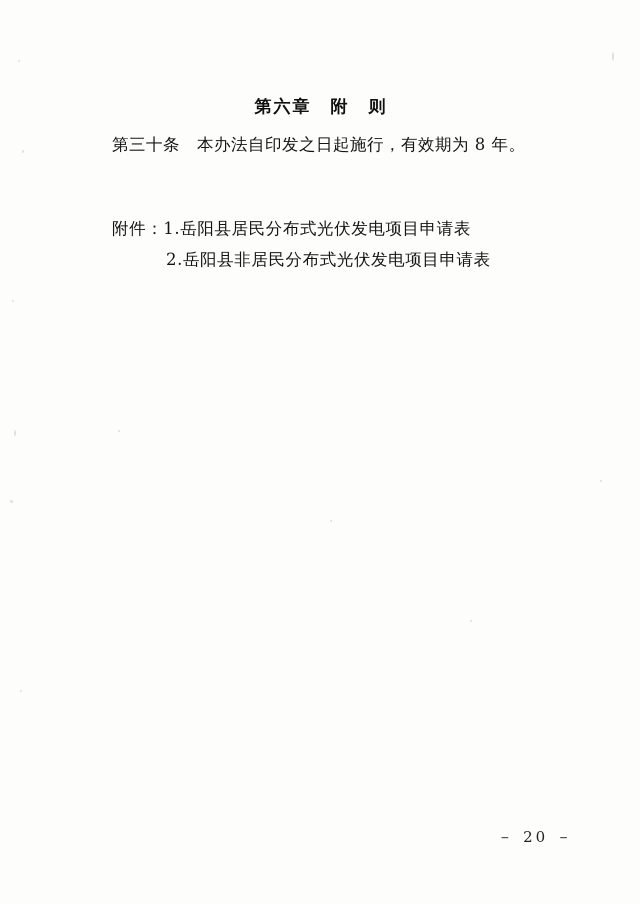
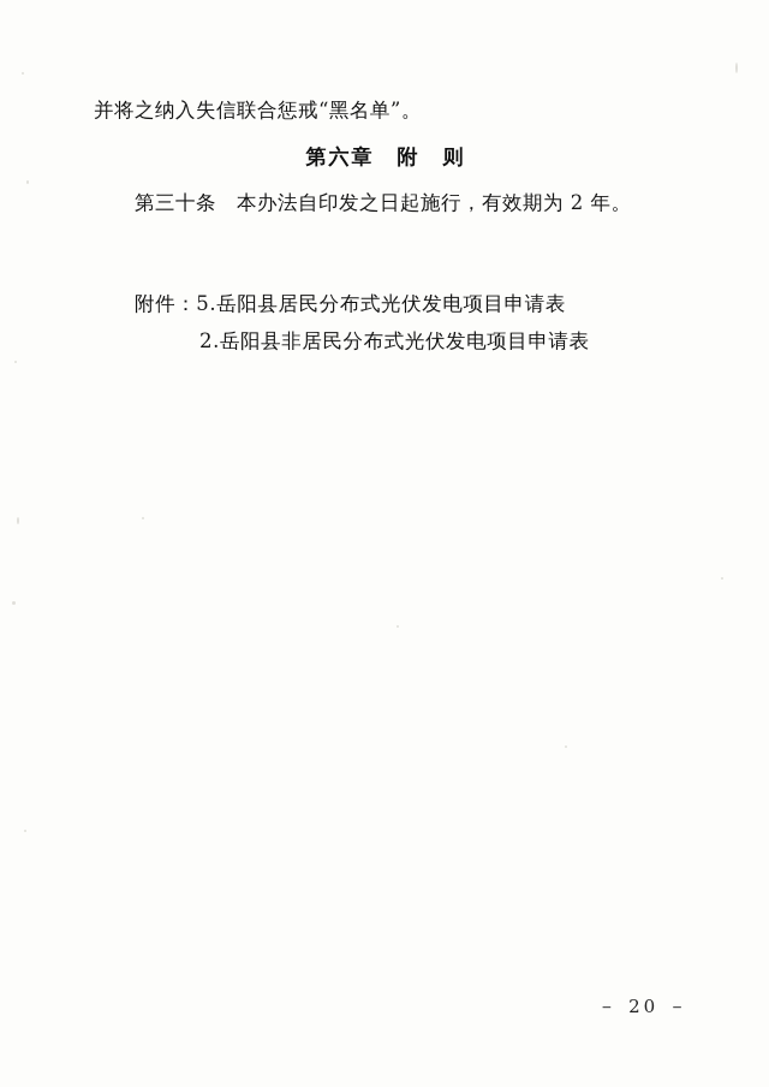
+ 并将之纳入失信联合惩戒“黑名单”。
  第六章 附 则
- 第三十条 本办法自印发之日起施行，有效期为 8 年。
+ 第三十条 本办法自印发之日起施行，有效期为 2 年。
- 附件：1.岳阳县居民分布式光伏发电项目申请表
+ 附件：5.岳阳县居民分布式光伏发电项目申请表
  2.岳阳县非居民分布式光伏发电项目申请表
  － 20 －
